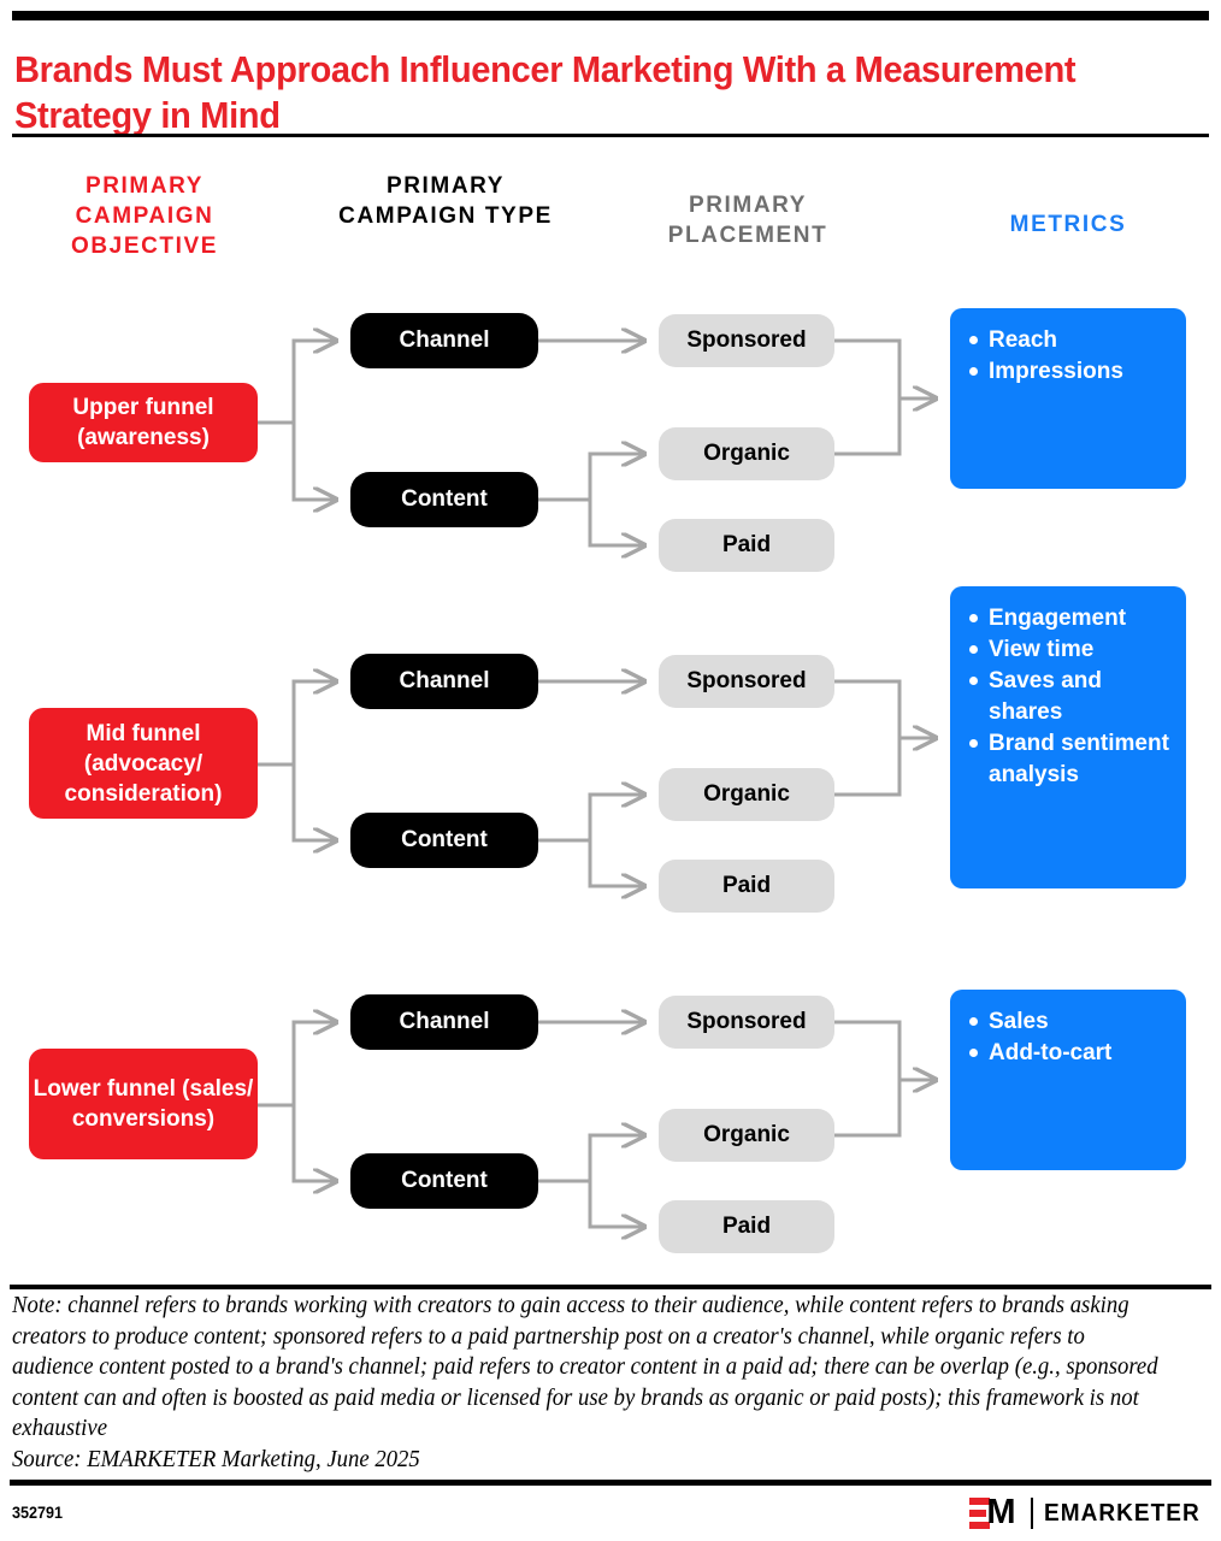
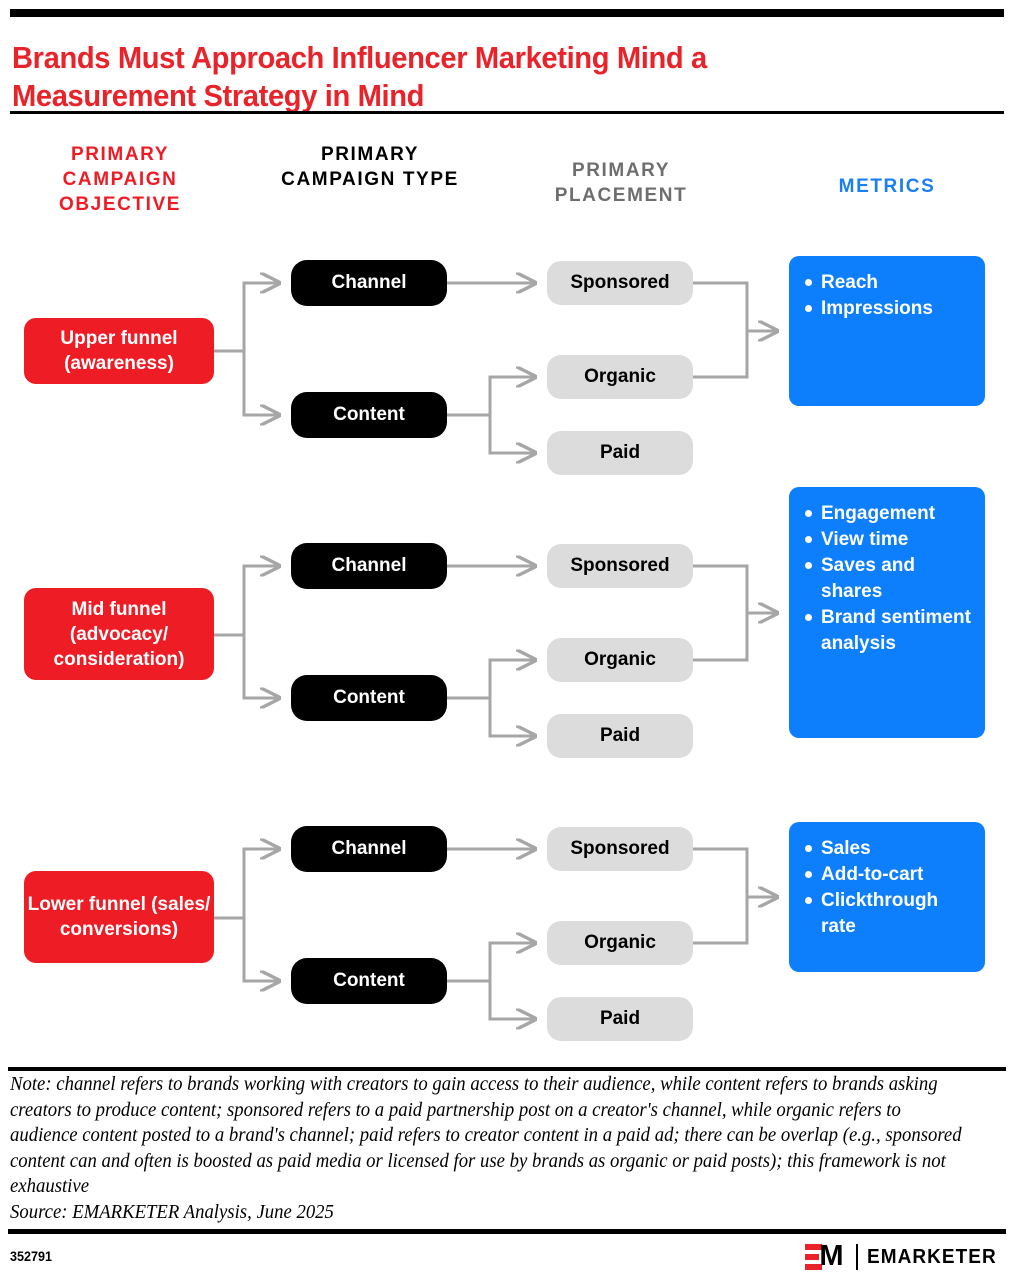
- Brands Must Approach Influencer Marketing With a Measurement Strategy in Mind
+ Brands Must Approach Influencer Marketing Mind a Measurement Strategy in Mind
  PRIMARY CAMPAIGN OBJECTIVE
  PRIMARY CAMPAIGN TYPE
  PRIMARY PLACEMENT
  METRICS
  Upper funnel (awareness)
  Channel
  Content
  Sponsored
  Organic
  Paid
  Reach
  Impressions
  Mid funnel (advocacy/ consideration)
  Channel
  Content
  Sponsored
  Organic
  Paid
  Engagement
  View time
  Saves and shares
  Brand sentiment analysis
  Lower funnel (sales/ conversions)
  Channel
  Content
  Sponsored
  Organic
  Paid
  Sales
  Add-to-cart
+ Clickthrough rate
  Note: channel refers to brands working with creators to gain access to their audience, while content refers to brands asking creators to produce content; sponsored refers to a paid partnership post on a creator's channel, while organic refers to audience content posted to a brand's channel; paid refers to creator content in a paid ad; there can be overlap (e.g., sponsored content can and often is boosted as paid media or licensed for use by brands as organic or paid posts); this framework is not exhaustive
- Source: EMARKETER Marketing, June 2025
+ Source: EMARKETER Analysis, June 2025
  352791
  M
  EMARKETER
